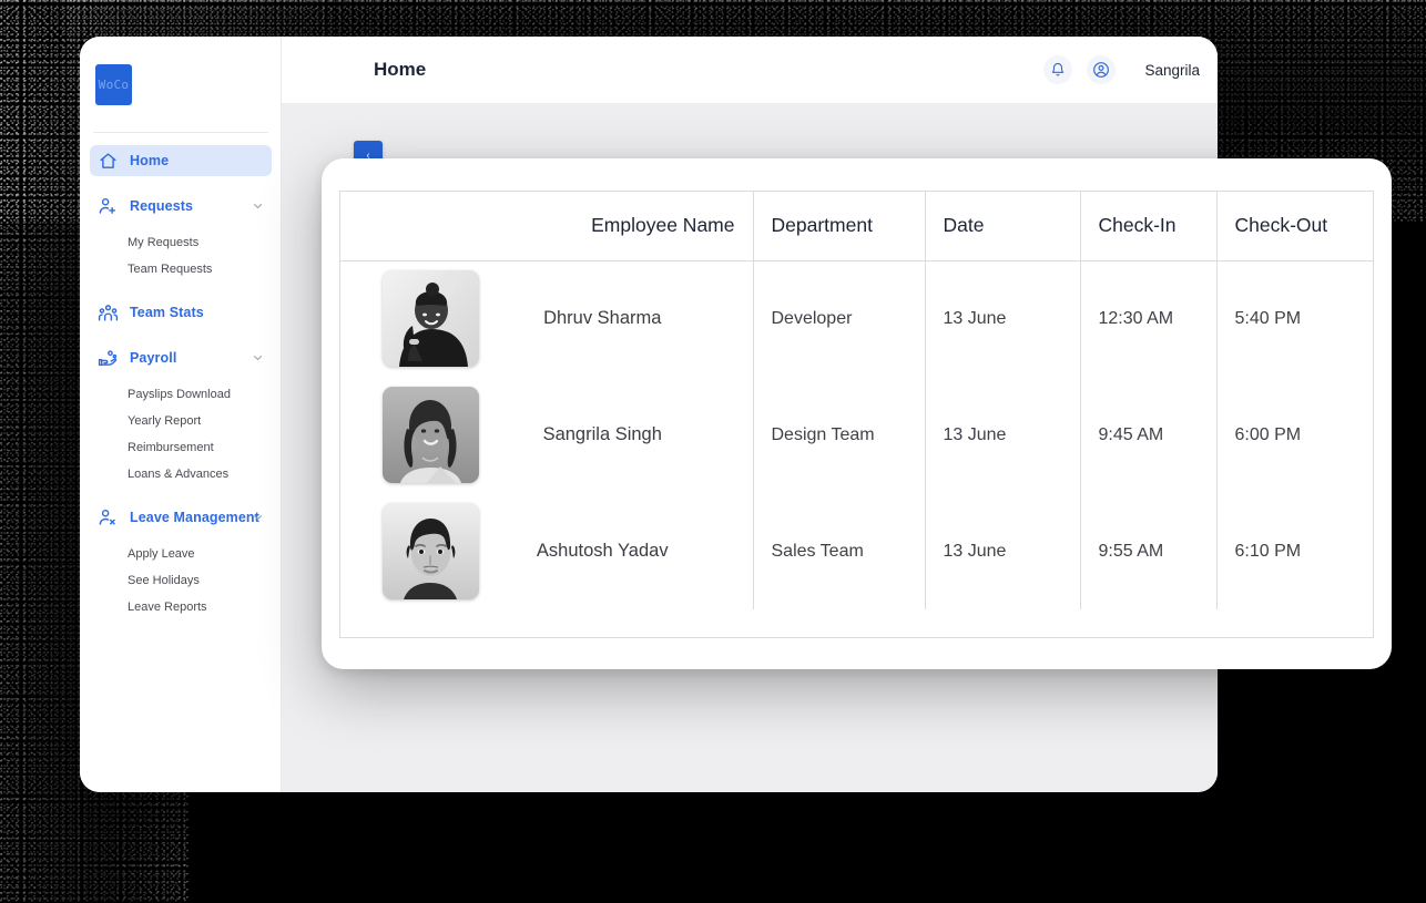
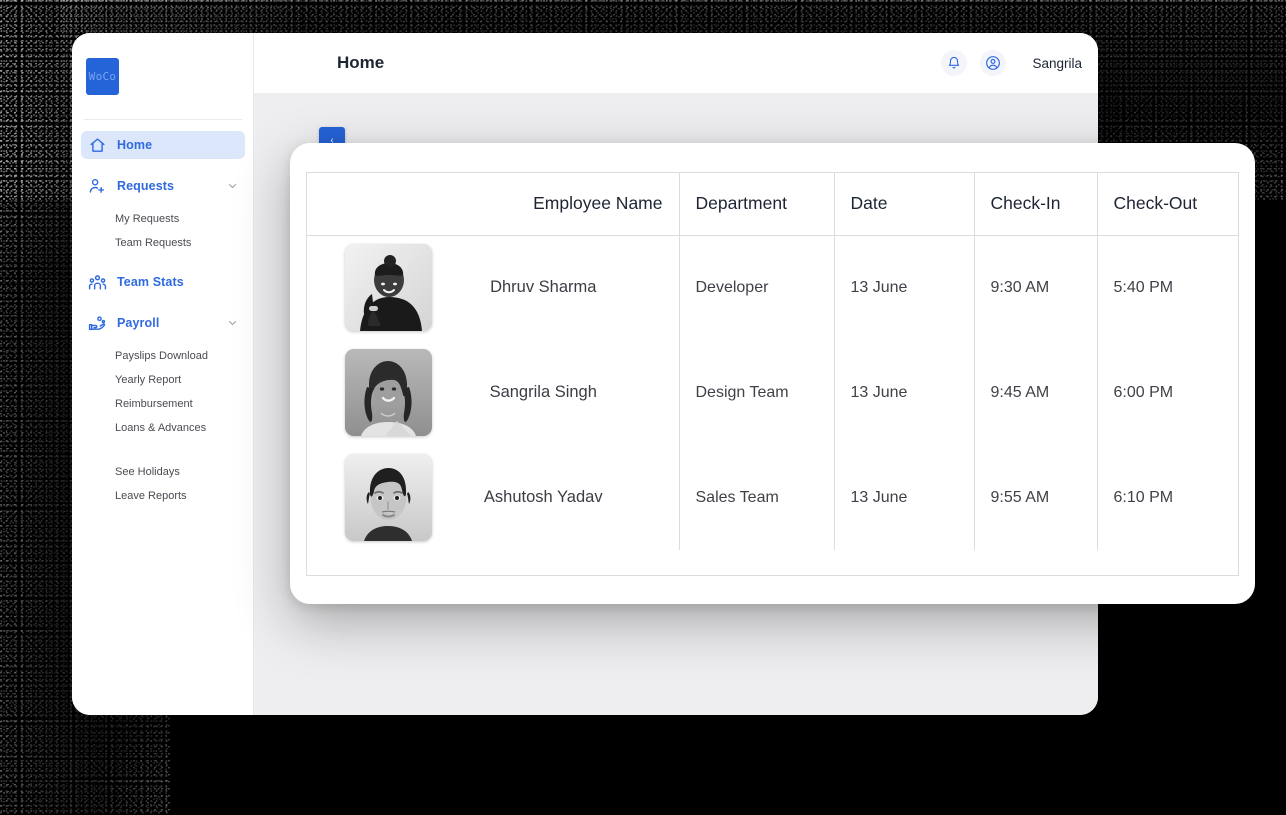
  WoCo
  Home
  Requests
  My Requests
  Team Requests
  Team Stats
  Payroll
  Payslips Download
  Yearly Report
  Reimbursement
  Loans & Advances
- Leave Management
- Apply Leave
  See Holidays
  Leave Reports
  Home
  Sangrila
  ‹
  Employee Name	Department	Date	Check-In	Check-Out
- Dhruv Sharma	Developer	13 June	12:30 AM	5:40 PM
+ Dhruv Sharma	Developer	13 June	9:30 AM	5:40 PM
  Sangrila Singh	Design Team	13 June	9:45 AM	6:00 PM
  Ashutosh Yadav	Sales Team	13 June	9:55 AM	6:10 PM
